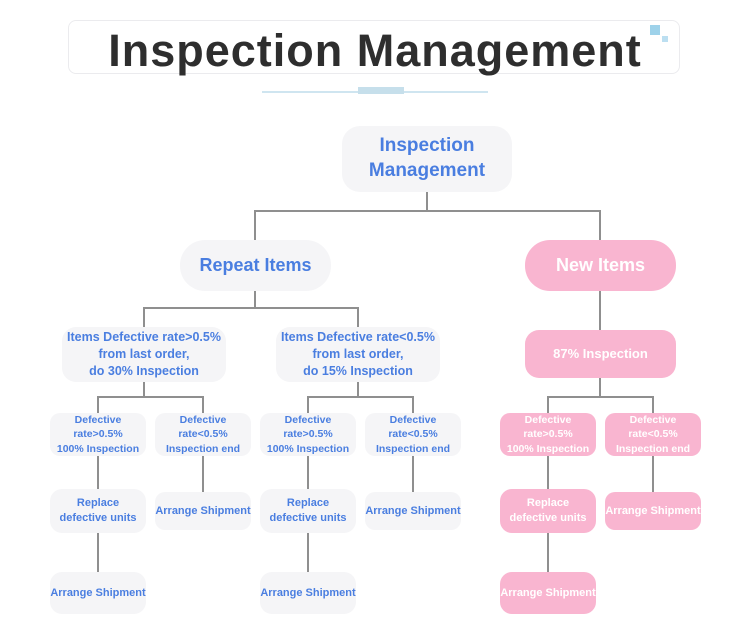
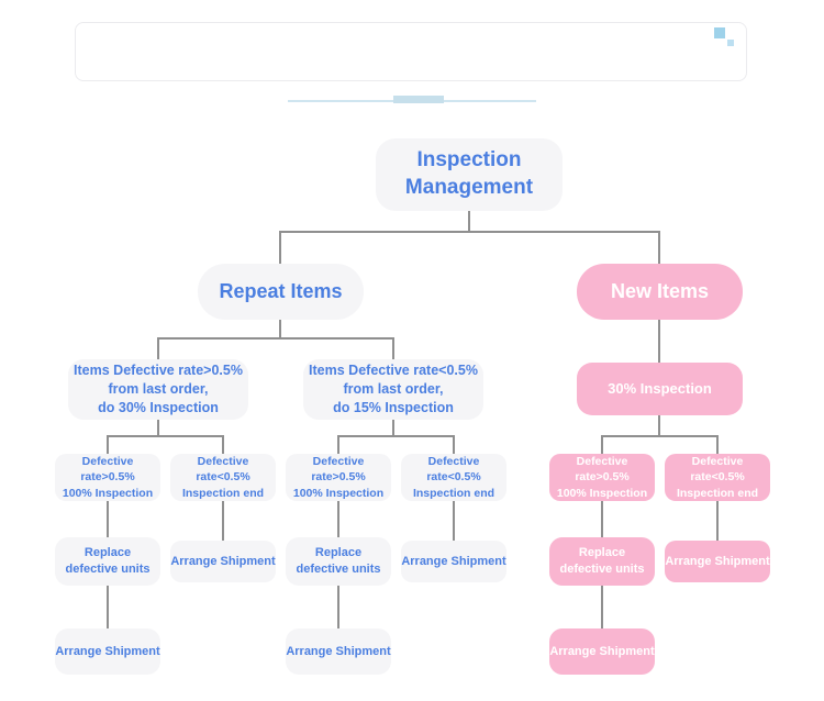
- Inspection Management
  Inspection
  Management
  Repeat Items
  New Items
  Items Defective rate>0.5%
  from last order,
  do 30% Inspection
  Items Defective rate<0.5%
  from last order,
  do 15% Inspection
- 87% Inspection
+ 30% Inspection
  Defective rate>0.5%
  100% Inspection
  Defective rate<0.5%
  Inspection end
  Defective rate>0.5%
  100% Inspection
  Defective rate<0.5%
  Inspection end
  Defective rate>0.5%
  100% Inspection
  Defective rate<0.5%
  Inspection end
  Replace
  defective units
  Arrange Shipment
  Replace
  defective units
  Arrange Shipment
  Replace
  defective units
  Arrange Shipment
  Arrange Shipment
  Arrange Shipment
  Arrange Shipment
